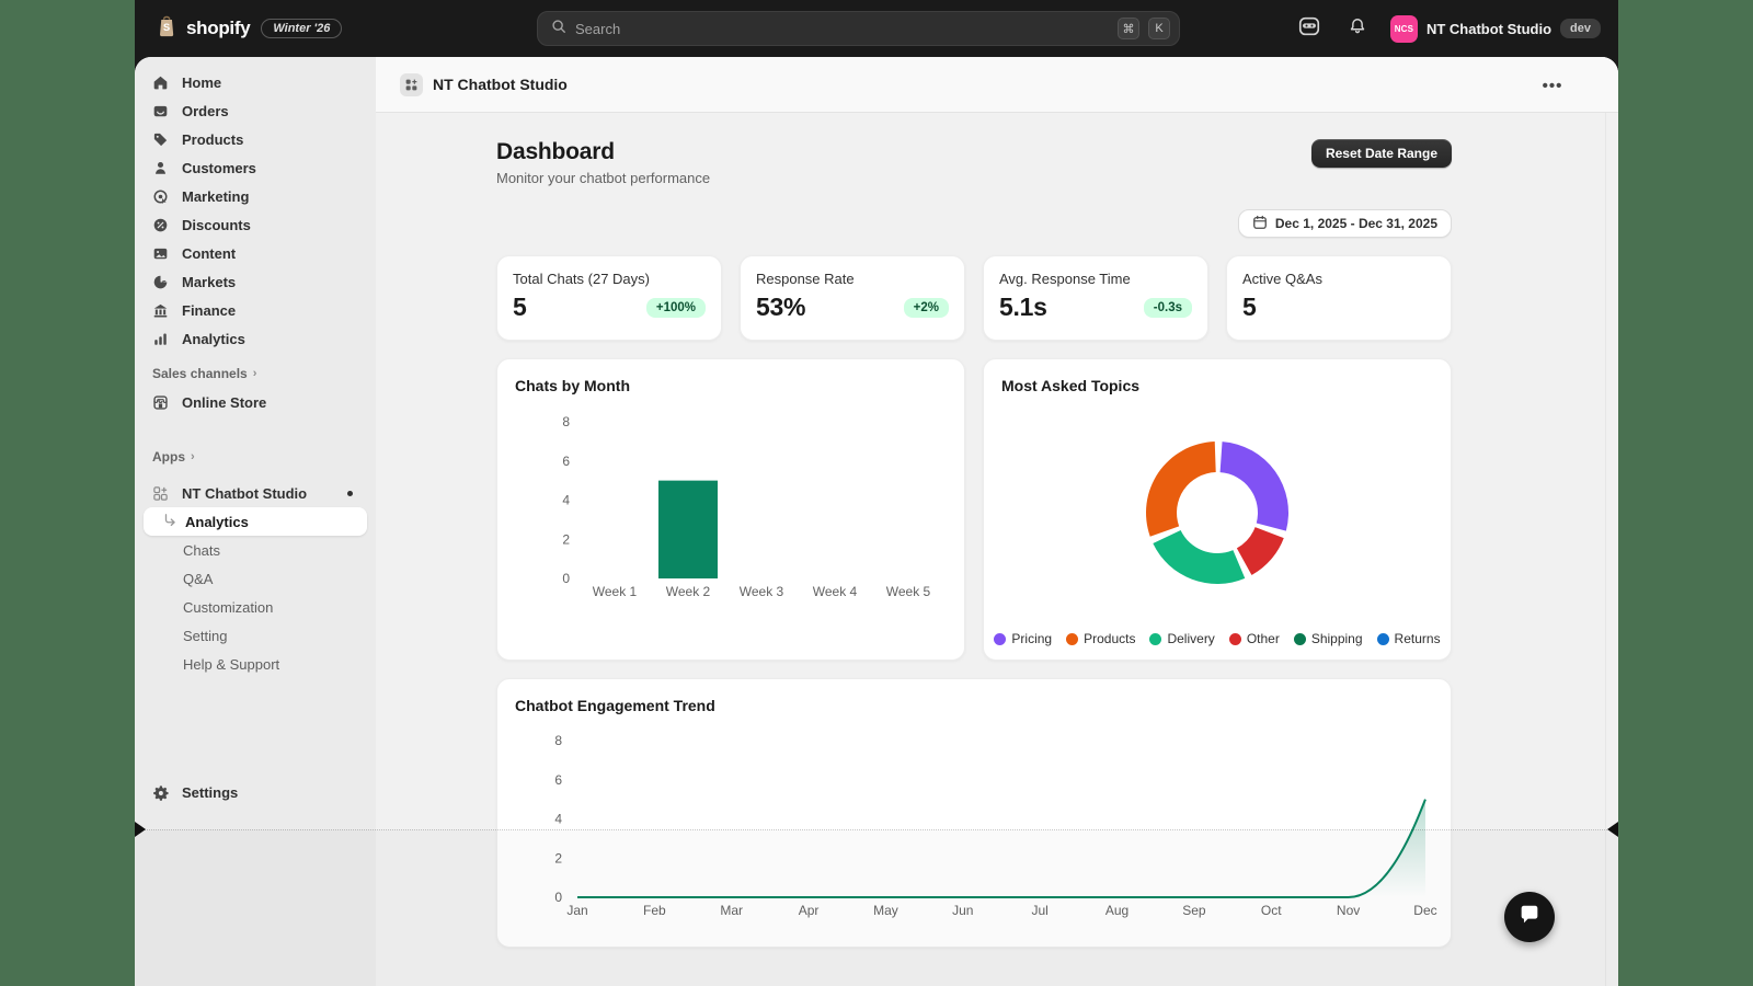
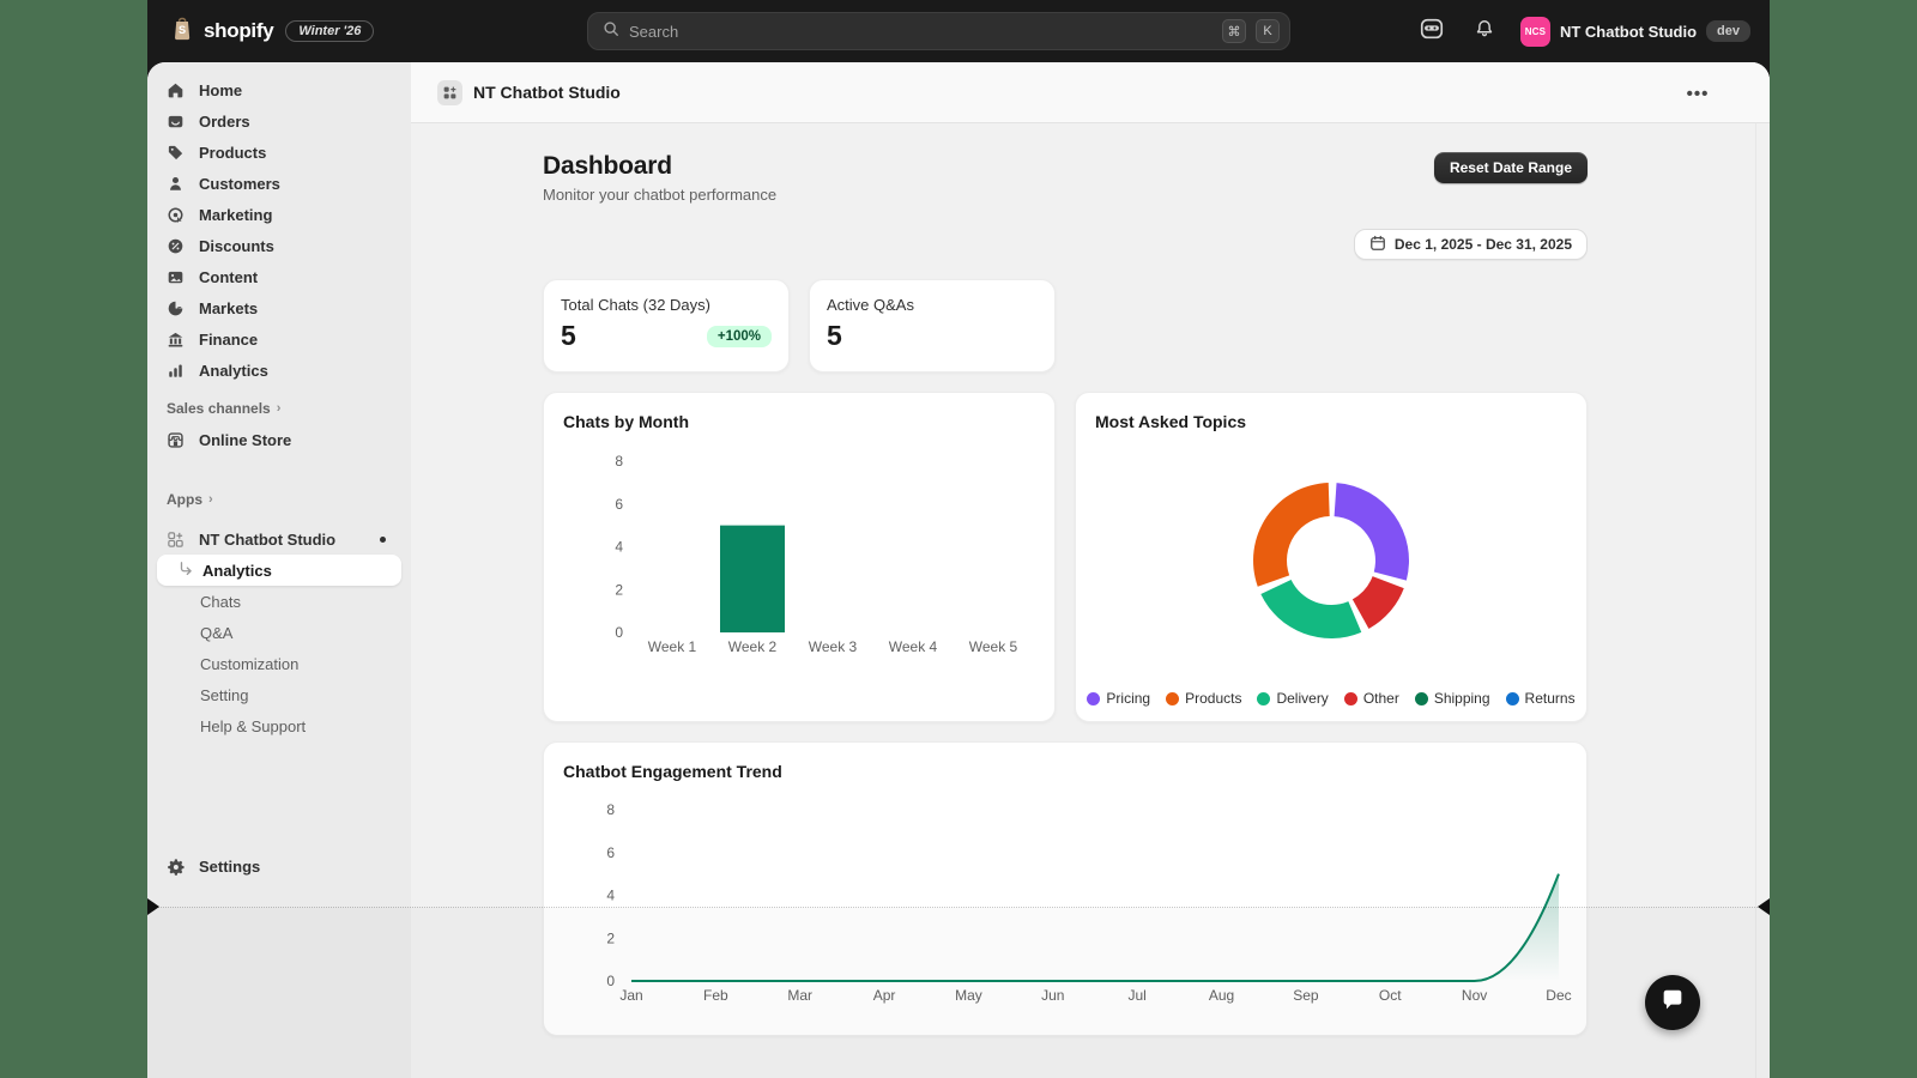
  S
  shopify
  Winter '26
  Search
  ⌘
  K
  NCS
  NT Chatbot Studio
  dev
  Home
  Orders
  Products
  Customers
  Marketing
  Discounts
  Content
  Markets
  Finance
  Analytics
  Sales channels
  ›
  Online Store
  Apps
  ›
  NT Chatbot Studio
  Analytics
  Chats
  Q&A
  Customization
  Setting
  Help & Support
  Settings
  NT Chatbot Studio
  •••
  Dashboard
  Monitor your chatbot performance
  Reset Date Range
  Dec 1, 2025 - Dec 31, 2025
- Total Chats (27 Days)
+ Total Chats (32 Days)
  5
  +100%
- Response Rate
- 53%
- +2%
- Avg. Response Time
- 5.1s
- -0.3s
  Active Q&As
  5
  Chats by Month
  0
  2
  4
  6
  8
  Week 1
  Week 2
  Week 3
  Week 4
  Week 5
  Most Asked Topics
  Pricing
  Products
  Delivery
  Other
  Shipping
  Returns
  Chatbot Engagement Trend
  0
  2
  4
  6
  8
  Jan
  Feb
  Mar
  Apr
  May
  Jun
  Jul
  Aug
  Sep
  Oct
  Nov
  Dec
